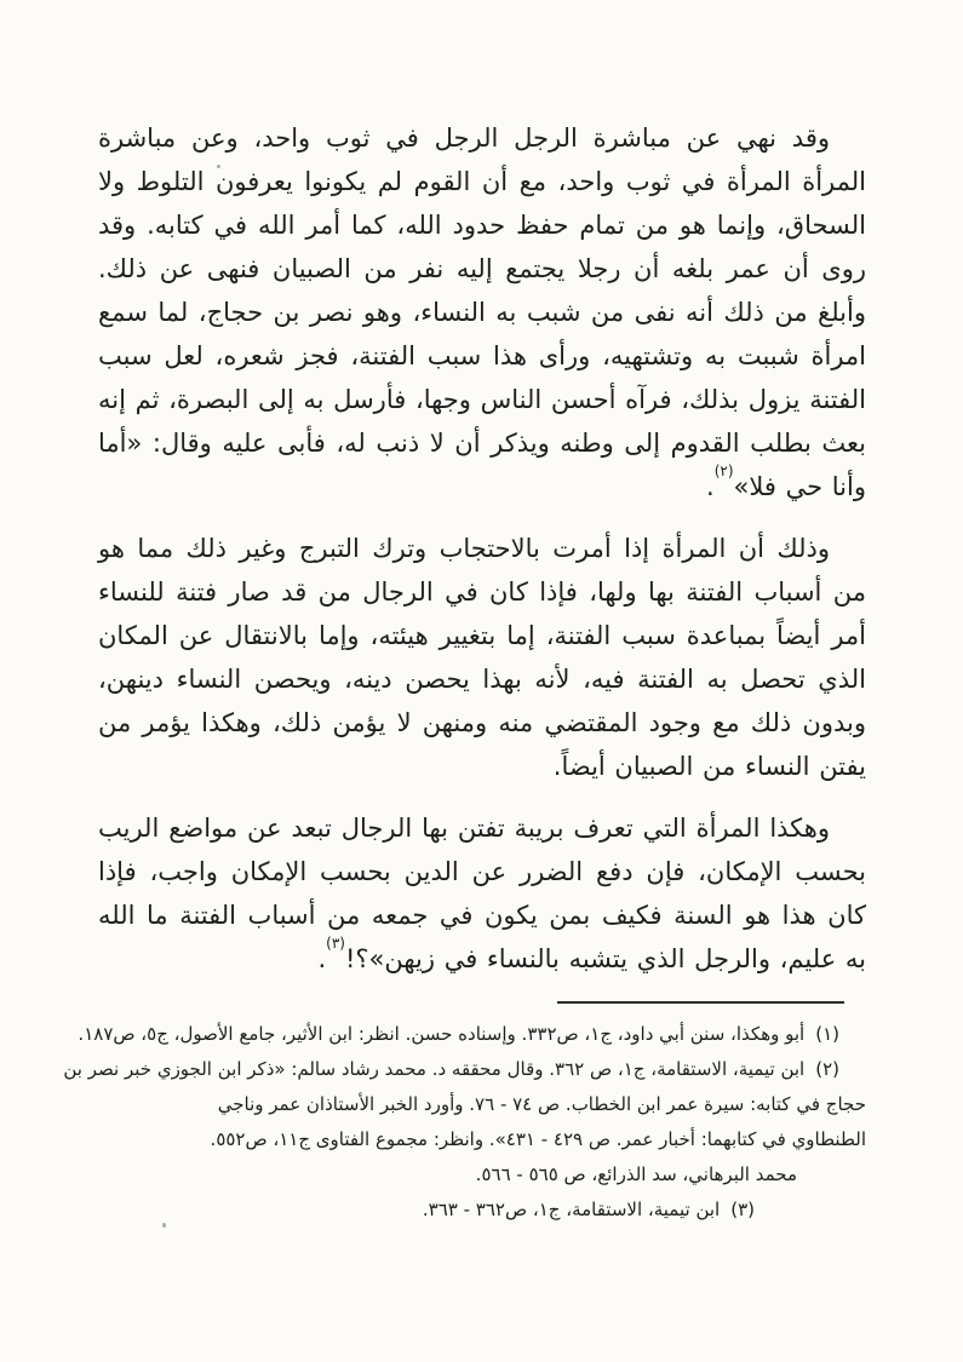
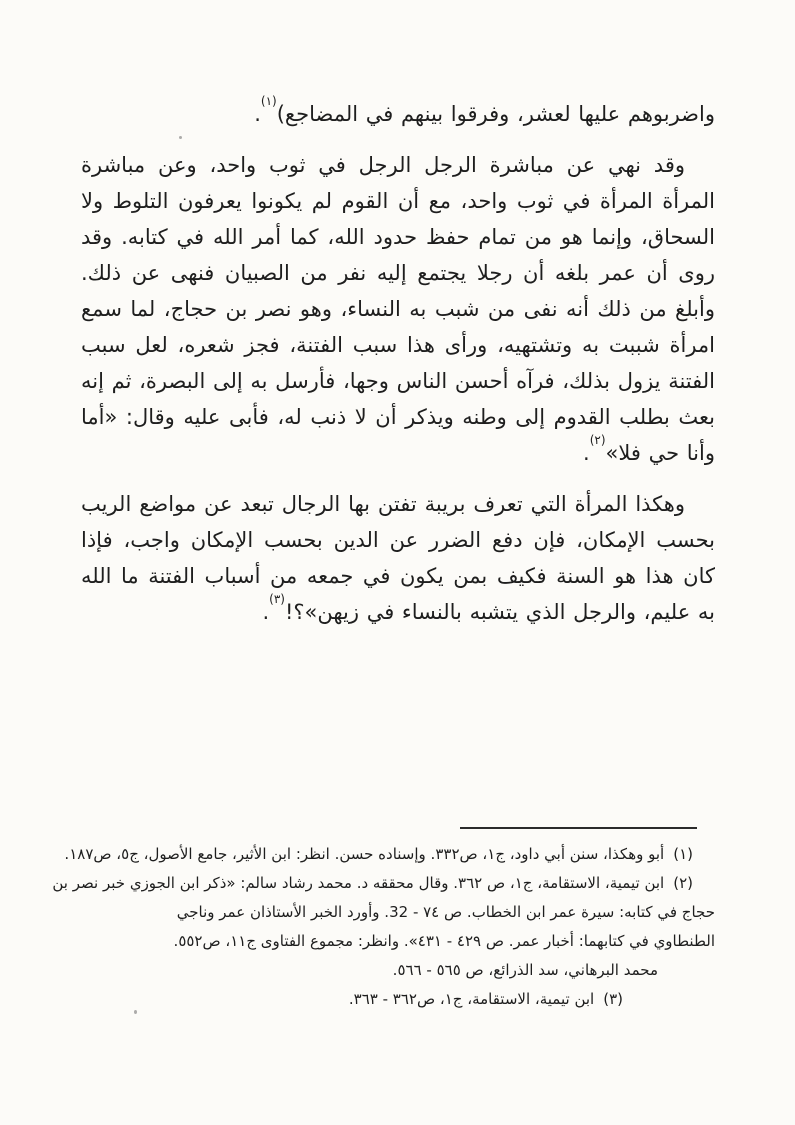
+ واضربوهم عليها لعشر، وفرقوا بينهم في المضاجع)(١).
  وقد نهي عن مباشرة الرجل الرجل في ثوب واحد، وعن مباشرة المرأة المرأة في ثوب واحد، مع أن القوم لم يكونوا يعرفون التلوط ولا السحاق، وإنما هو من تمام حفظ حدود الله، كما أمر الله في كتابه. وقد روى أن عمر بلغه أن رجلا يجتمع إليه نفر من الصبيان فنهى عن ذلك. وأبلغ من ذلك أنه نفى من شبب به النساء، وهو نصر بن حجاج، لما سمع امرأة شببت به وتشتهيه، ورأى هذا سبب الفتنة، فجز شعره، لعل سبب الفتنة يزول بذلك، فرآه أحسن الناس وجها، فأرسل به إلى البصرة، ثم إنه بعث بطلب القدوم إلى وطنه ويذكر أن لا ذنب له، فأبى عليه وقال: «أما وأنا حي فلا»(٢).
- وذلك أن المرأة إذا أمرت بالاحتجاب وترك التبرج وغير ذلك مما هو من أسباب الفتنة بها ولها، فإذا كان في الرجال من قد صار فتنة للنساء أمر أيضاً بمباعدة سبب الفتنة، إما بتغيير هيئته، وإما بالانتقال عن المكان الذي تحصل به الفتنة فيه، لأنه بهذا يحصن دينه، ويحصن النساء دينهن، وبدون ذلك مع وجود المقتضي منه ومنهن لا يؤمن ذلك، وهكذا يؤمر من يفتن النساء من الصبيان أيضاً.
  وهكذا المرأة التي تعرف بريبة تفتن بها الرجال تبعد عن مواضع الريب بحسب الإمكان، فإن دفع الضرر عن الدين بحسب الإمكان واجب، فإذا كان هذا هو السنة فكيف بمن يكون في جمعه من أسباب الفتنة ما الله به عليم، والرجل الذي يتشبه بالنساء في زيهن»؟!(٣).
  (١)أبو وهكذا، سنن أبي داود، ج١، ص٣٣٢. وإسناده حسن. انظر: ابن الأثير، جامع الأصول، ج٥، ص١٨٧.
  (٢)ابن تيمية، الاستقامة، ج١، ص ٣٦٢. وقال محققه د. محمد رشاد سالم: «ذكر ابن الجوزي خبر نصر بن
- حجاج في كتابه: سيرة عمر ابن الخطاب. ص ٧٤ - ٧٦. وأورد الخبر الأستاذان عمر وناجي
+ حجاج في كتابه: سيرة عمر ابن الخطاب. ص ٧٤ - 32. وأورد الخبر الأستاذان عمر وناجي
  الطنطاوي في كتابهما: أخبار عمر. ص ٤٢٩ - ٤٣١». وانظر: مجموع الفتاوى ج١١، ص٥٥٢.
  محمد البرهاني، سد الذرائع، ص ٥٦٥ - ٥٦٦.
  (٣)ابن تيمية، الاستقامة، ج١، ص٣٦٢ - ٣٦٣.
